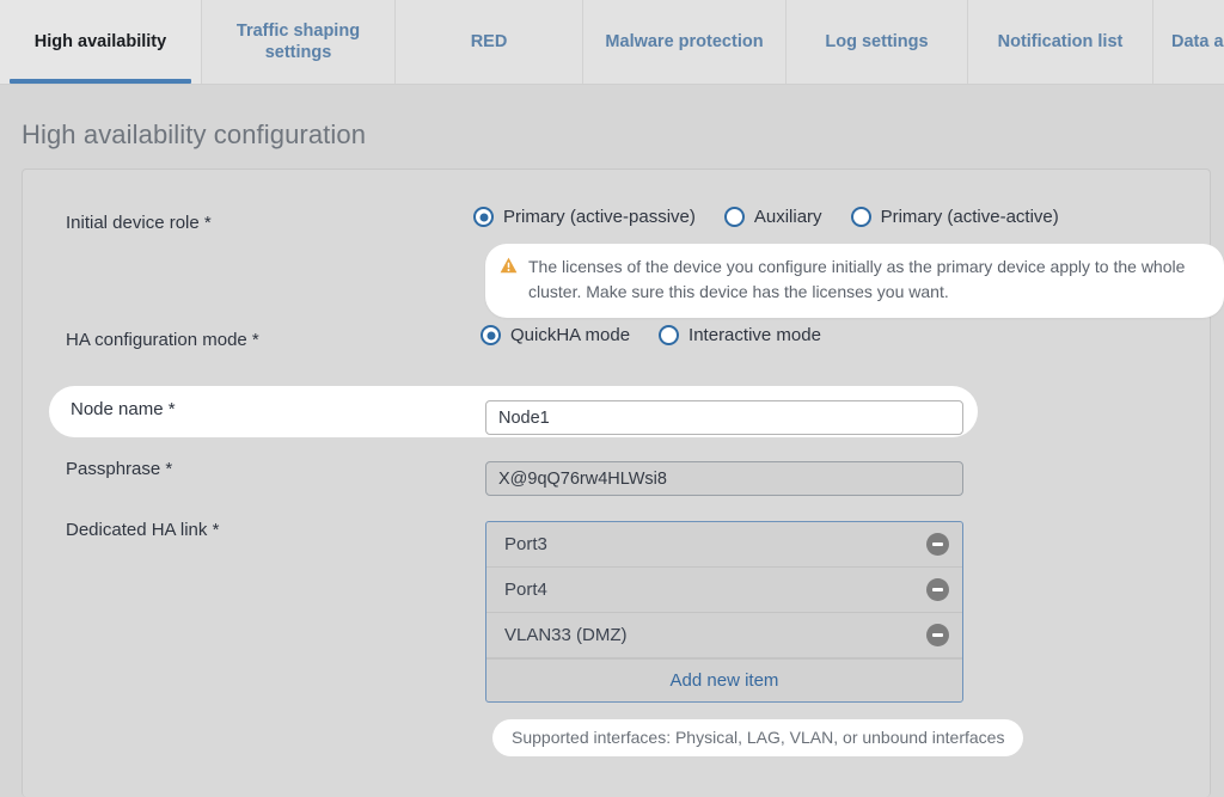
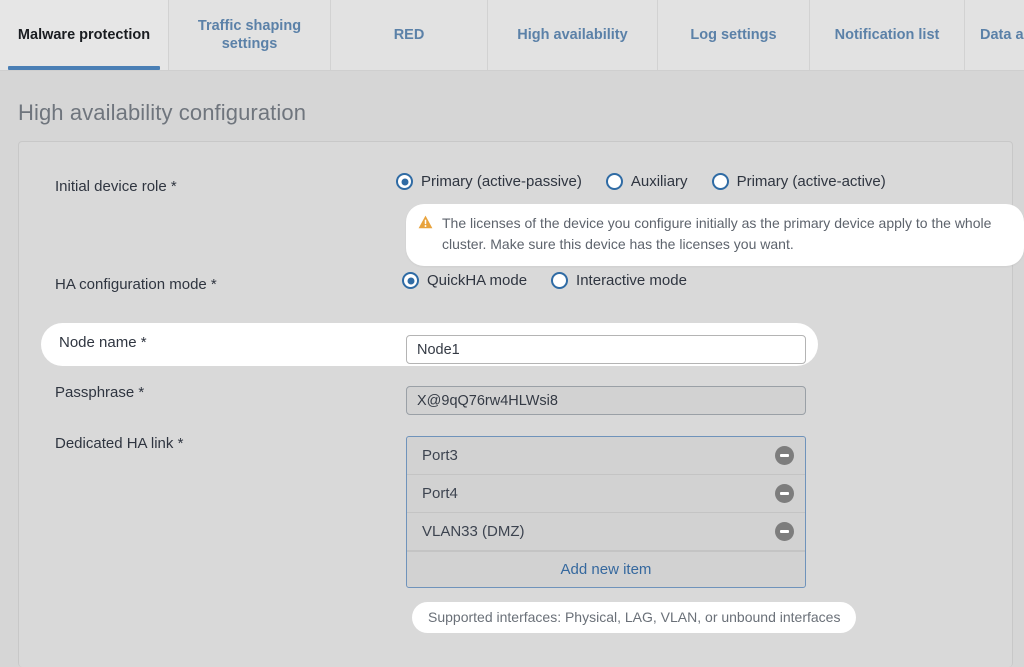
- High availability
+ Malware protection
  Traffic shaping settings
  RED
- Malware protection
+ High availability
  Log settings
  Notification list
  Data a
  High availability configuration
  Initial device role *
  Primary (active-passive)
  Auxiliary
  Primary (active-active)
  The licenses of the device you configure initially as the primary device apply to the whole cluster. Make sure this device has the licenses you want.
  HA configuration mode *
  QuickHA mode
  Interactive mode
  Node name *
  Node1
  Passphrase *
  X@9qQ76rw4HLWsi8
  Dedicated HA link *
  Port3
  Port4
  VLAN33 (DMZ)
  Add new item
  Supported interfaces: Physical, LAG, VLAN, or unbound interfaces
